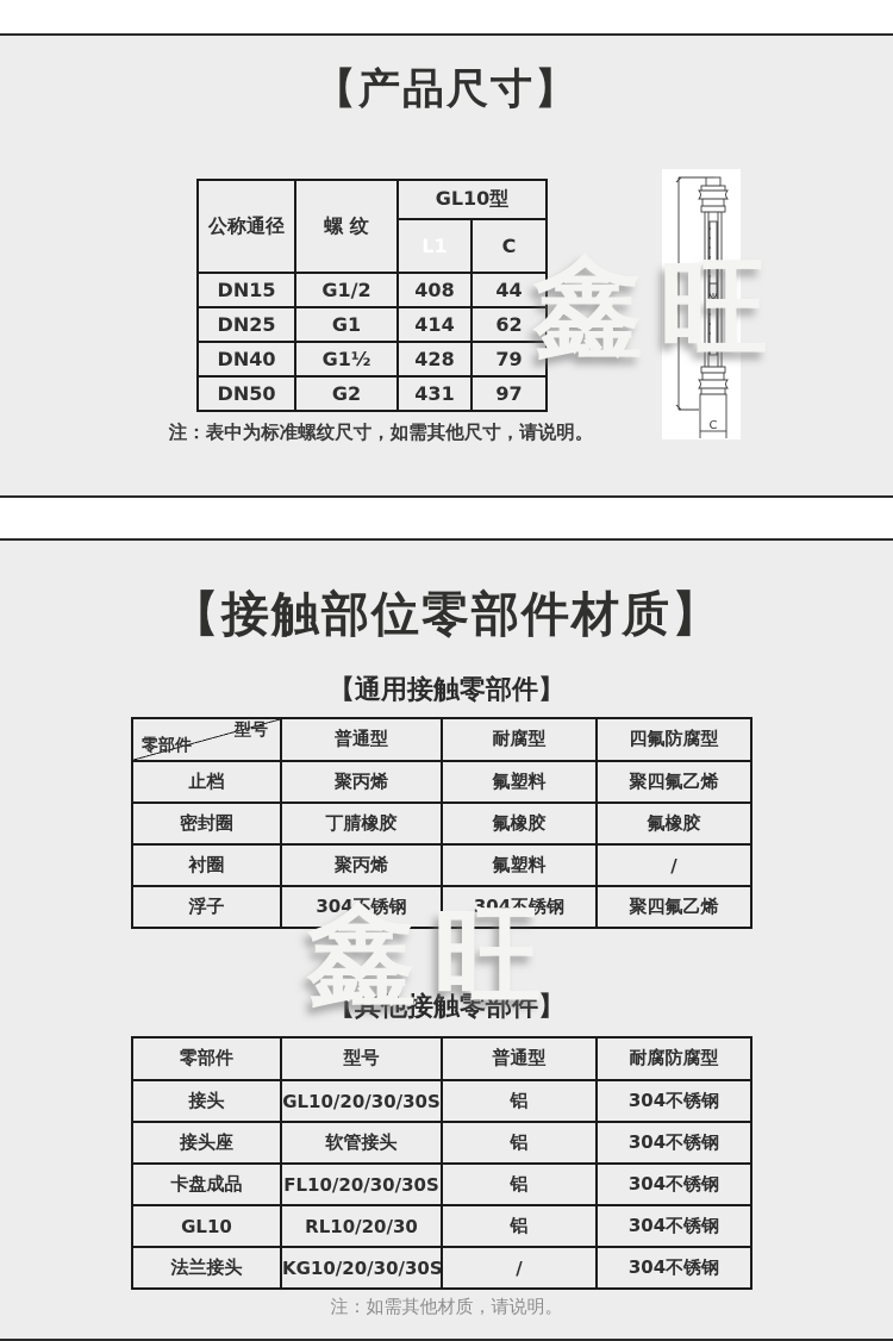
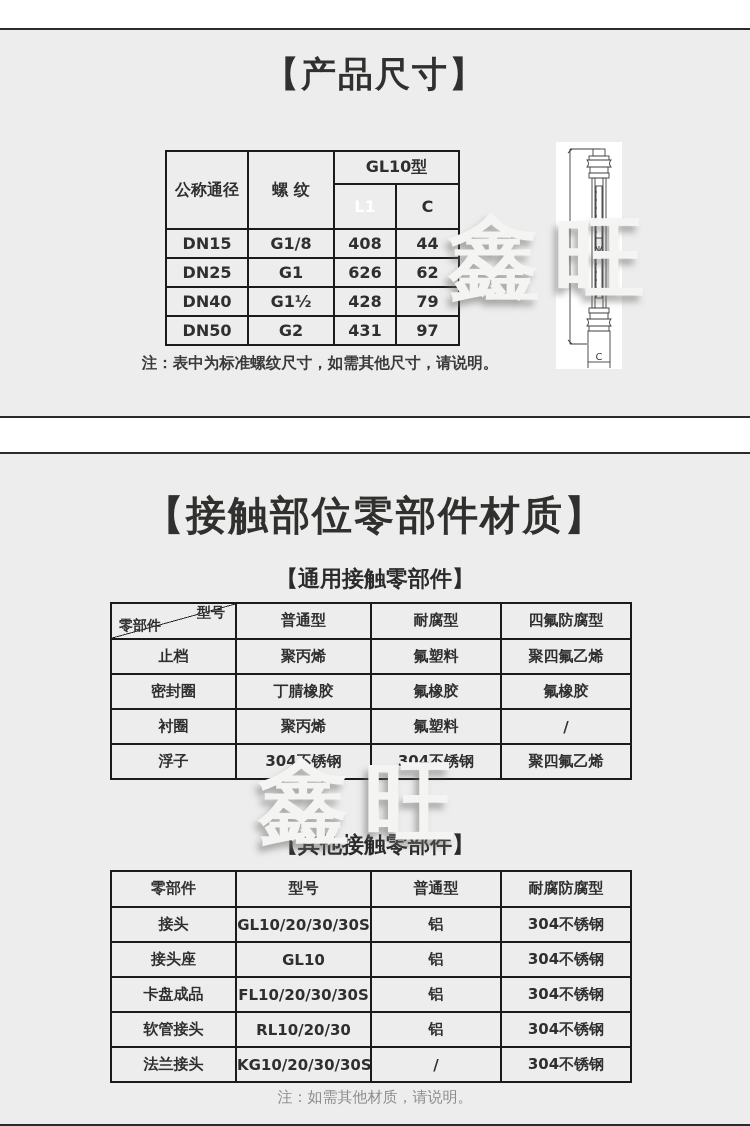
  【产品尺寸】
  公称通径	螺 纹	GL10型
- DN15	G1/2	408	44
+ DN15	G1/8	408	44
- DN25	G1	414	62
+ DN25	G1	626	62
  DN40	G1½	428	79
  DN50	G2	431	97
  注：表中为标准螺纹尺寸，如需其他尺寸，请说明。
  C
  鑫旺
  【接触部位零部件材质】
  【通用接触零部件】
  型号 零部件	普通型	耐腐型	四氟防腐型
  止档	聚丙烯	氟塑料	聚四氟乙烯
  密封圈	丁腈橡胶	氟橡胶	氟橡胶
  衬圈	聚丙烯	氟塑料	/
  浮子	304不锈钢	304不锈钢	聚四氟乙烯
  鑫旺
  【其他接触零部件】
  零部件	型号	普通型	耐腐防腐型
  接头	GL10/20/30/30S	铝	304不锈钢
- 接头座	软管接头	铝	304不锈钢
+ 接头座	GL10	铝	304不锈钢
  卡盘成品	FL10/20/30/30S	铝	304不锈钢
- GL10	RL10/20/30	铝	304不锈钢
+ 软管接头	RL10/20/30	铝	304不锈钢
  法兰接头	KG10/20/30/30S	/	304不锈钢
  注：如需其他材质，请说明。
